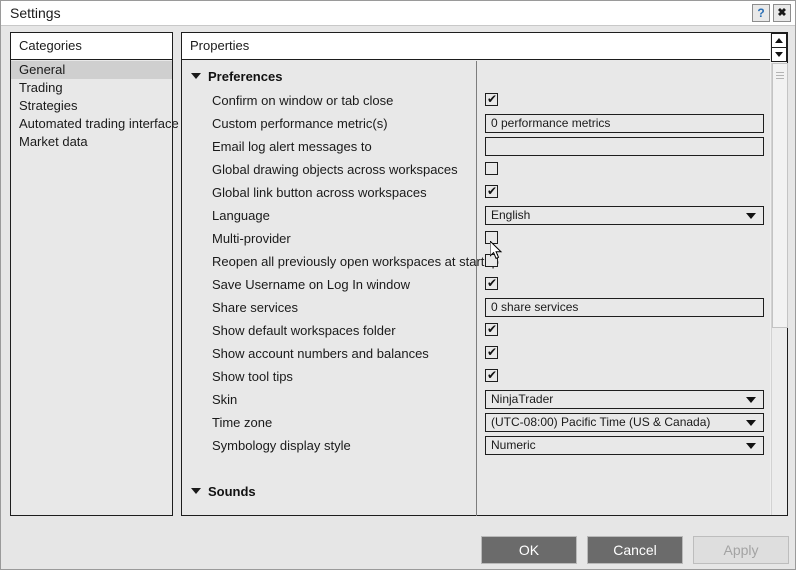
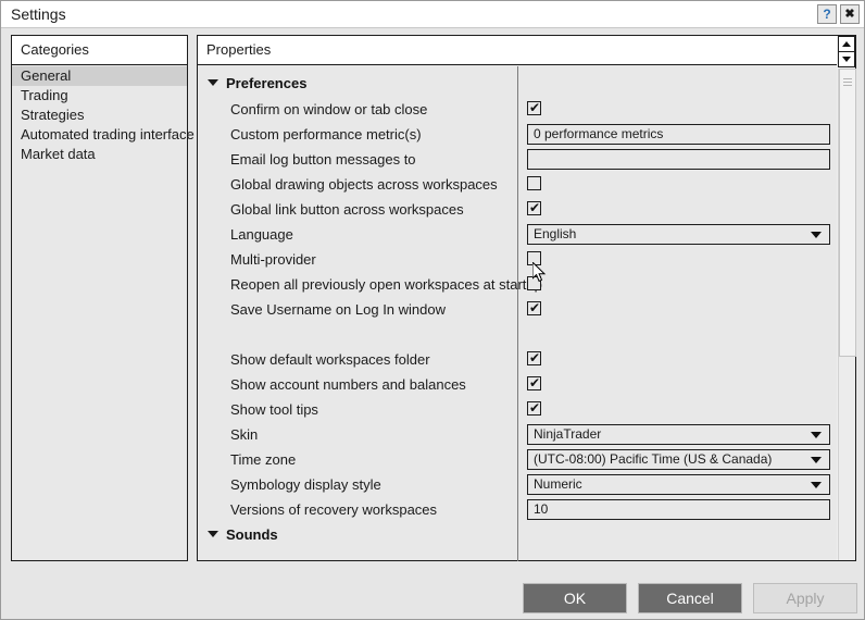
  Settings
  ?
  ✖
  Categories
  General
  Trading
  Strategies
  Automated trading interface
  Market data
  Properties
  Preferences
  Confirm on window or tab close
  ✔
  Custom performance metric(s)
  0 performance metrics
- Email log alert messages to
+ Email log button messages to
  Global drawing objects across workspaces
  Global link button across workspaces
  ✔
  Language
  English
  Multi-provider
  Reopen all previously open workspaces at start
  Save Username on Log In window
  ✔
- Share services
- 0 share services
  Show default workspaces folder
  ✔
  Show account numbers and balances
  ✔
  Show tool tips
  ✔
  Skin
  NinjaTrader
  Time zone
  (UTC-08:00) Pacific Time (US & Canada)
  Symbology display style
  Numeric
+ Versions of recovery workspaces
+ 10
  Sounds
  OK
  Cancel
  Apply
